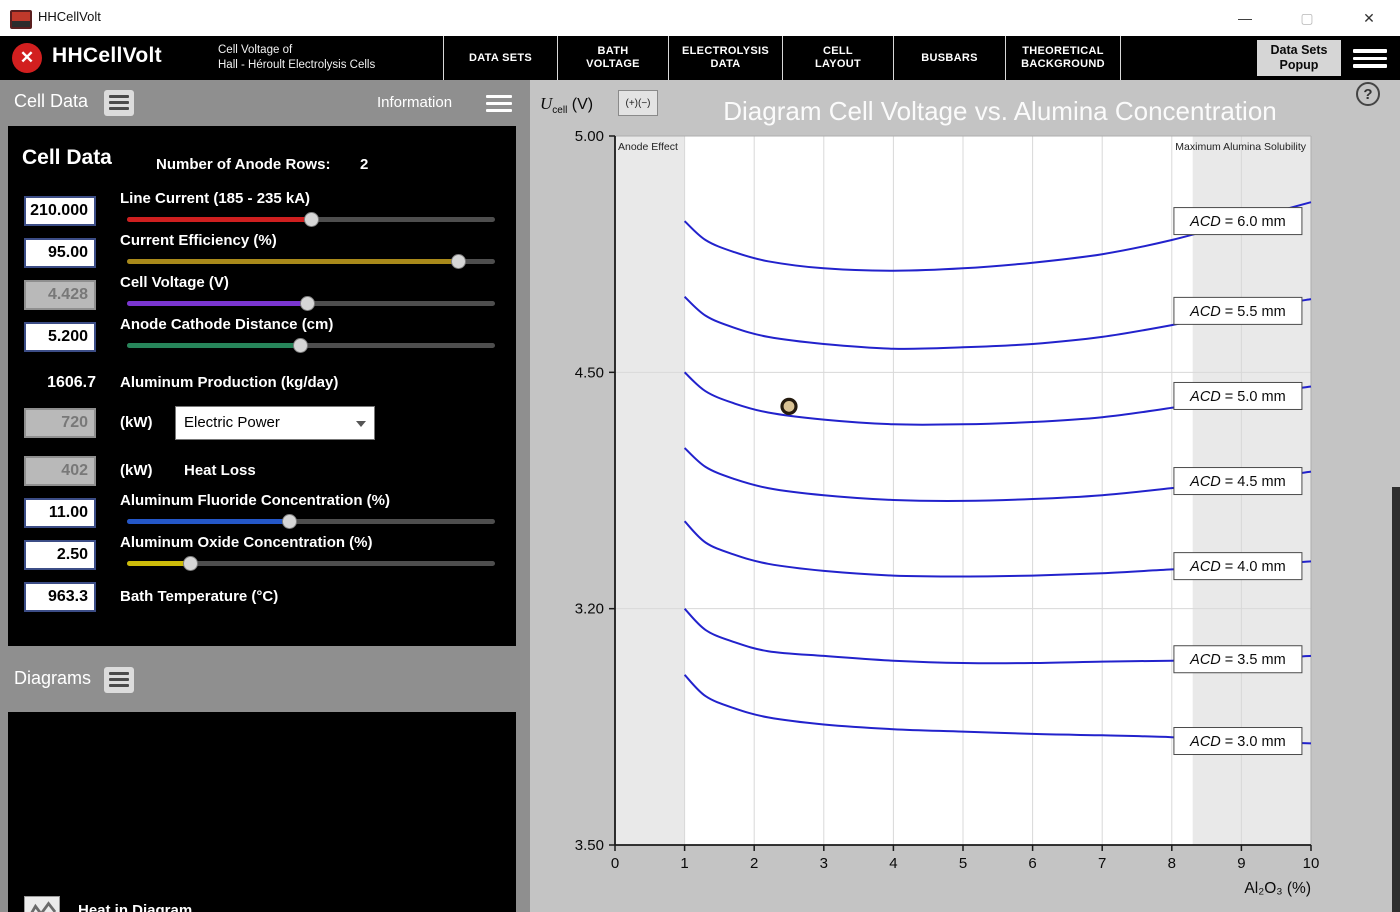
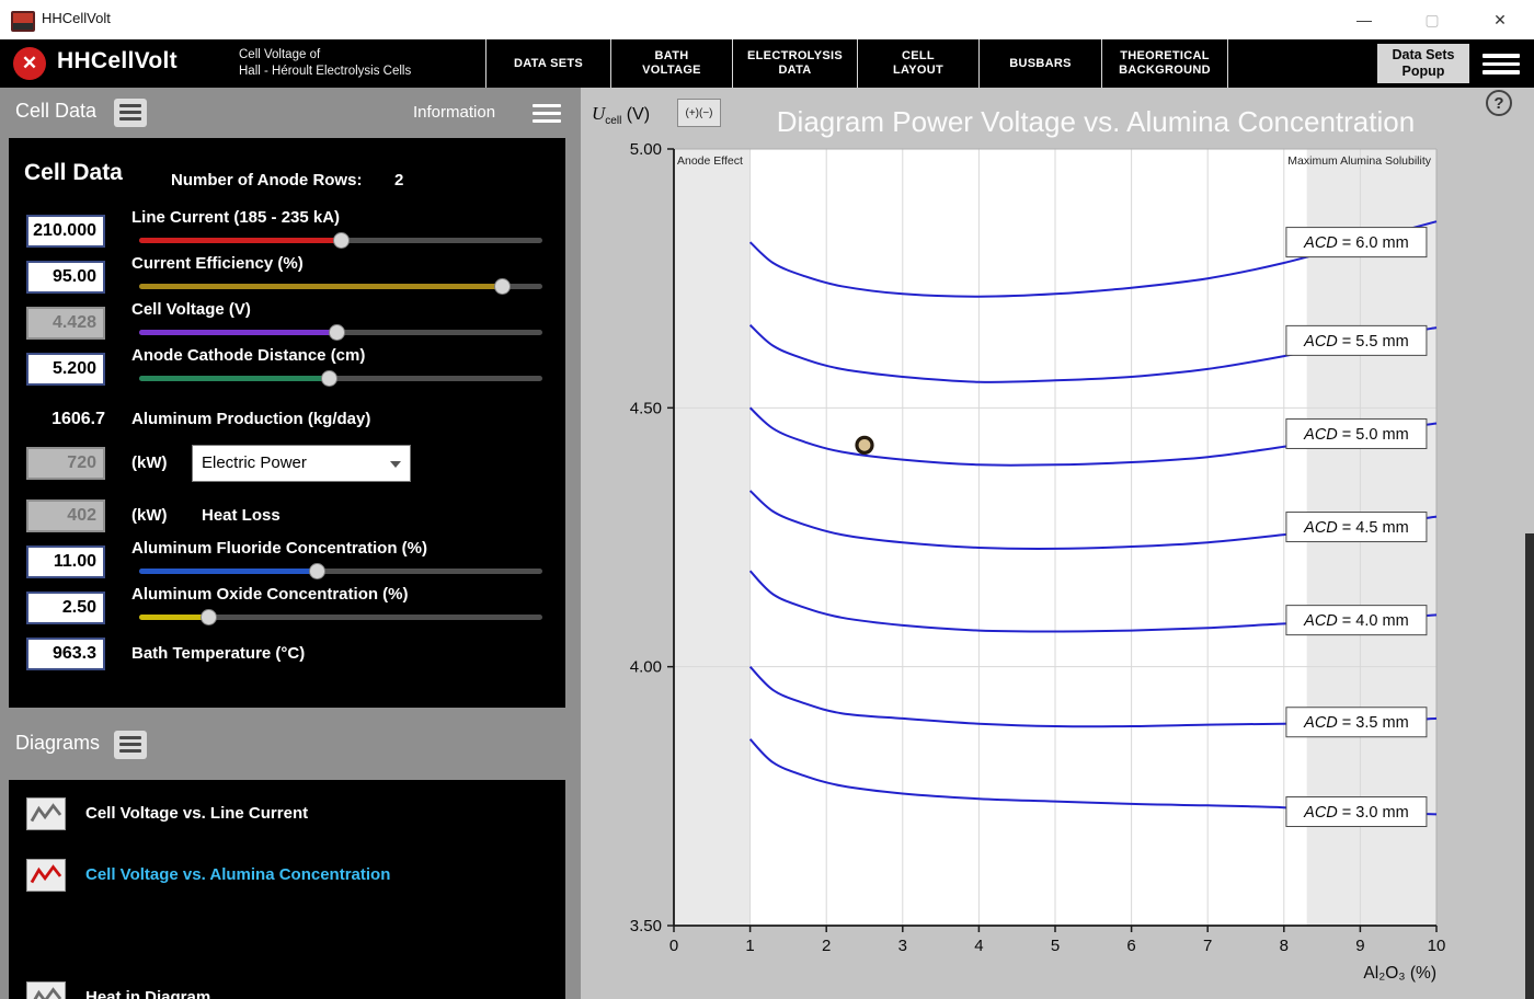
  HHCellVolt
  —
  ▢
  ✕
  ✕
  HHCellVolt
  Cell Voltage of
  Hall - Héroult Electrolysis Cells
  DATA SETS
  BATH
  VOLTAGE
  ELECTROLYSIS
  DATA
  CELL
  LAYOUT
  BUSBARS
  THEORETICAL
  BACKGROUND
  Data Sets
  Popup
  Cell Data
  Information
  Cell Data
  Number of Anode Rows:
  2
  210.000
  Line Current (185 - 235 kA)
  95.00
  Current Efficiency (%)
  4.428
  Cell Voltage (V)
  5.200
  Anode Cathode Distance (cm)
  1606.7
  Aluminum Production (kg/day)
  720
  (kW)
  Electric Power
  402
  (kW)
  Heat Loss
  11.00
  Aluminum Fluoride Concentration (%)
  2.50
  Aluminum Oxide Concentration (%)
  963.3
  Bath Temperature (°C)
  Diagrams
+ Cell Voltage vs. Line Current
+ Cell Voltage vs. Alumina Concentration
  Heat in Diagram
  Anode Effect
  Maximum Alumina Solubility
  ACD = 6.0 mm
  ACD = 5.5 mm
  ACD = 5.0 mm
  ACD = 4.5 mm
  ACD = 4.0 mm
  ACD = 3.5 mm
  ACD = 3.0 mm
  0
  1
  2
  3
  4
  5
  6
  7
  8
  9
  10
  3.50
- 3.20
+ 4.00
  4.50
  5.00
  Al₂O₃ (%)
  Ucell (V)
  (+)(−)
- Diagram Cell Voltage vs. Alumina Concentration
+ Diagram Power Voltage vs. Alumina Concentration
  ?
